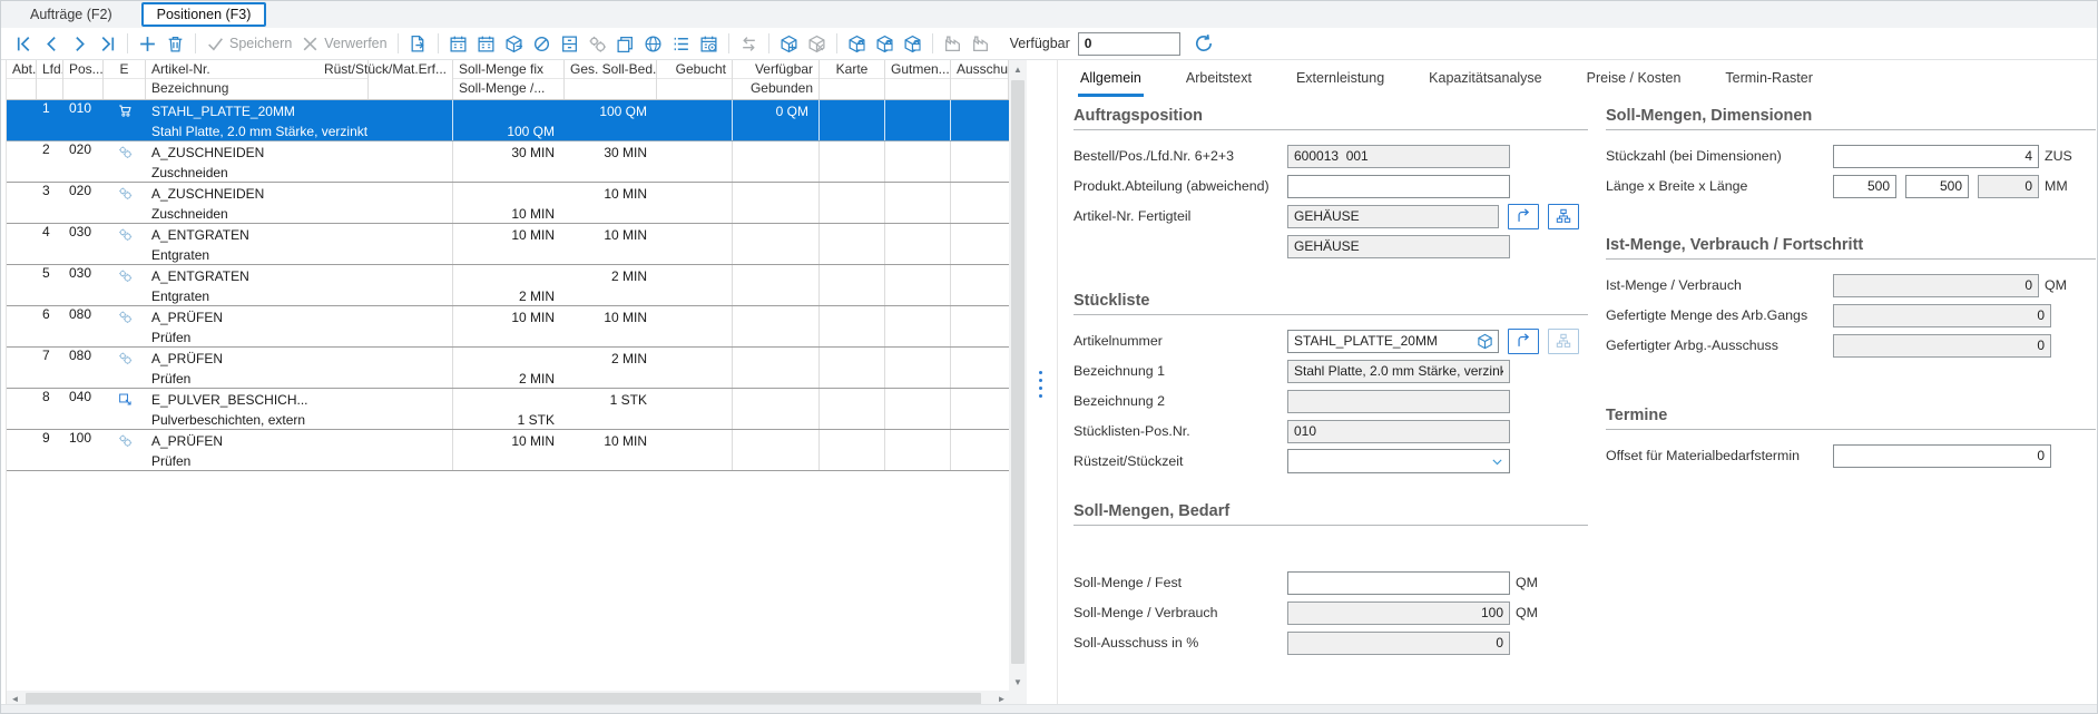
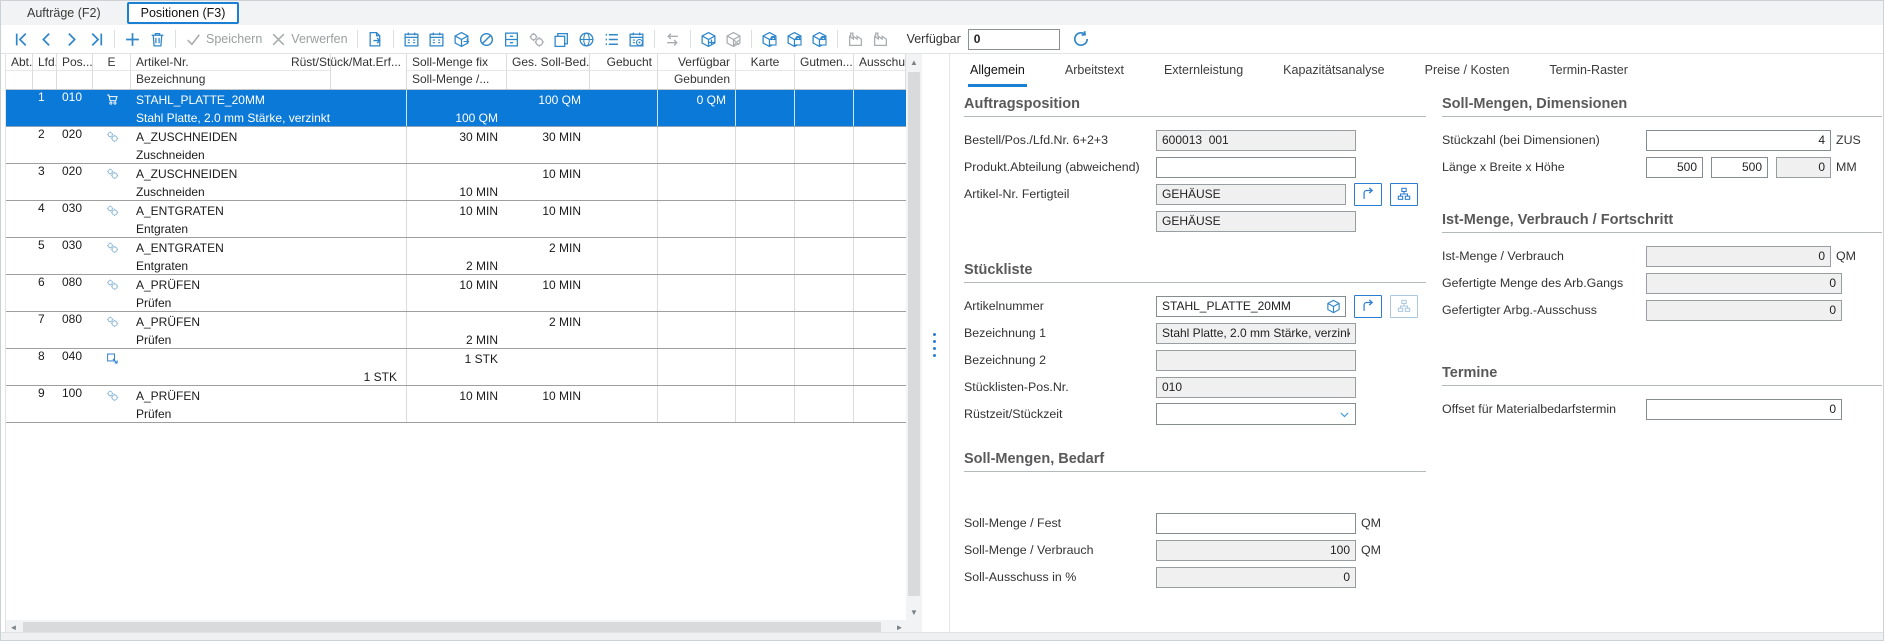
  Aufträge (F2)
  Positionen (F3)
  Speichern
  Verwerfen
  Verfügbar
  0
  Abt.
  Lfd
  Pos...
  E
  Artikel-Nr.
  Bezeichnung
  Rüst/Stück/Mat.Erf...
  Soll-Menge fix
  Soll-Menge /...
  Ges. Soll-Bed.
  Gebucht
  Verfügbar
  Gebunden
  Karte
  Gutmen...
  Ausschu
  1
  010
  STAHL_PLATTE_20MM
  Stahl Platte, 2.0 mm Stärke, verzinkt
  100 QM
  100 QM
  0 QM
  2
  020
  A_ZUSCHNEIDEN
  Zuschneiden
  30 MIN
  30 MIN
  3
  020
  A_ZUSCHNEIDEN
  Zuschneiden
  10 MIN
  10 MIN
  4
  030
  A_ENTGRATEN
  Entgraten
  10 MIN
  10 MIN
  5
  030
  A_ENTGRATEN
  Entgraten
  2 MIN
  2 MIN
  6
  080
  A_PRÜFEN
  Prüfen
  10 MIN
  10 MIN
  7
  080
  A_PRÜFEN
  Prüfen
  2 MIN
  2 MIN
  8
  040
- E_PULVER_BESCHICH...
- Pulverbeschichten, extern
  1 STK
  1 STK
  9
  100
  A_PRÜFEN
  Prüfen
  10 MIN
  10 MIN
  ▲
  ▼
  ◄
  ►
  Allgemein
  Arbeitstext
  Externleistung
  Kapazitätsanalyse
  Preise / Kosten
  Termin-Raster
  Auftragsposition
  Bestell/Pos./Lfd.Nr. 6+2+3
  600013 001
  Produkt.Abteilung (abweichend)
  Artikel-Nr. Fertigteil
  GEHÄUSE
  GEHÄUSE
  Stückliste
  Artikelnummer
  STAHL_PLATTE_20MM
  Bezeichnung 1
  Stahl Platte, 2.0 mm Stärke, verzink
  Bezeichnung 2
  Stücklisten-Pos.Nr.
  010
  Rüstzeit/Stückzeit
  Soll-Mengen, Bedarf
  Soll-Menge / Fest
  QM
  Soll-Menge / Verbrauch
  100
  QM
  Soll-Ausschuss in %
  0
  Soll-Mengen, Dimensionen
  Stückzahl (bei Dimensionen)
  4
  ZUS
- Länge x Breite x Länge
+ Länge x Breite x Höhe
  500
  500
  0
  MM
  Ist-Menge, Verbrauch / Fortschritt
  Ist-Menge / Verbrauch
  0
  QM
  Gefertigte Menge des Arb.Gangs
  0
  Gefertigter Arbg.-Ausschuss
  0
  Termine
  Offset für Materialbedarfstermin
  0
